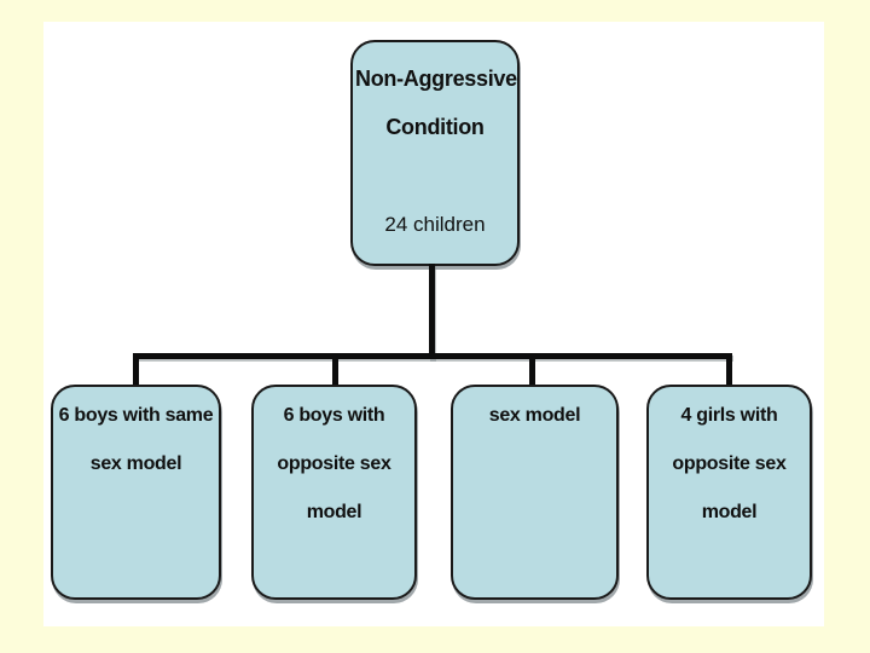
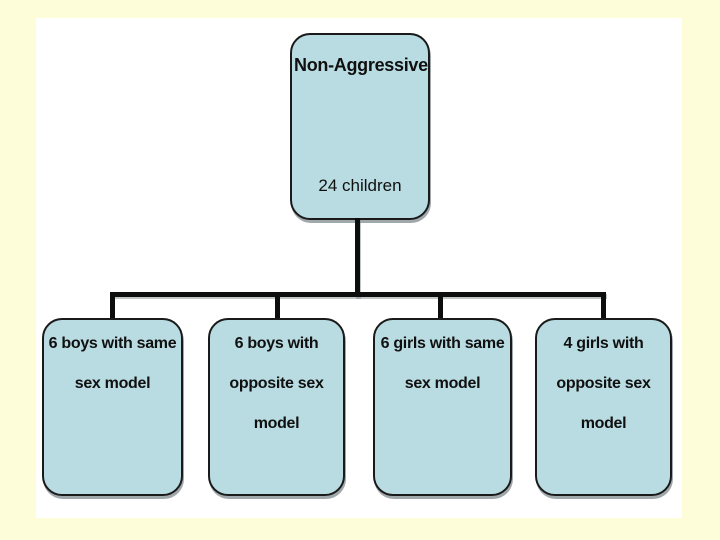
  Non-Aggressive
- Condition
  24 children
  6 boys with same
  sex model
  6 boys with
  opposite sex
  model
+ 6 girls with same
  sex model
  4 girls with
  opposite sex
  model
